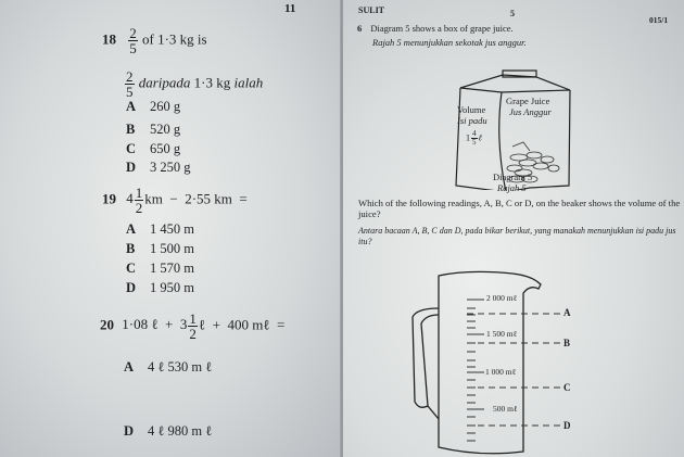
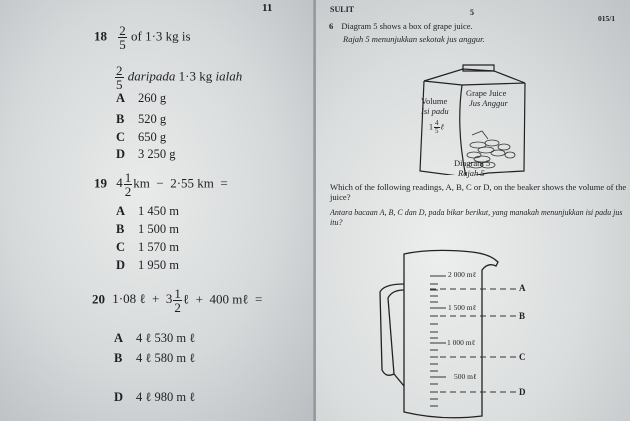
  11
  18
  2
  5
  of 1·3 kg is
  2
  5
  daripada 1·3 kg ialah
  A 260 g
  B 520 g
  C 650 g
  D 3 250 g
  19 4
  1
  2
  km − 2·55 km =
  A 1 450 m
  B 1 500 m
  C 1 570 m
  D 1 950 m
  20 1·08 ℓ + 3
  1
  2
  ℓ + 400 mℓ =
  A 4 ℓ 530 m ℓ
+ B 4 ℓ 580 m ℓ
  D 4 ℓ 980 m ℓ
  SULIT
  5
  015/1
  6 Diagram 5 shows a box of grape juice.
  Rajah 5 menunjukkan sekotak jus anggur.
  Volume
  Isi padu
  1
  4
  5
  ℓ
  Grape Juice
  Jus Anggur
  Diagram 5
  Rajah 5
  Which of the following readings, A, B, C or D, on the beaker shows the volume of the juice?
  Antara bacaan A, B, C dan D, pada bikar berikut, yang manakah menunjukkan isi padu jus itu?
  2 000 mℓ
  1 500 mℓ
  1 000 mℓ
  500 mℓ
  A
  B
  C
  D
